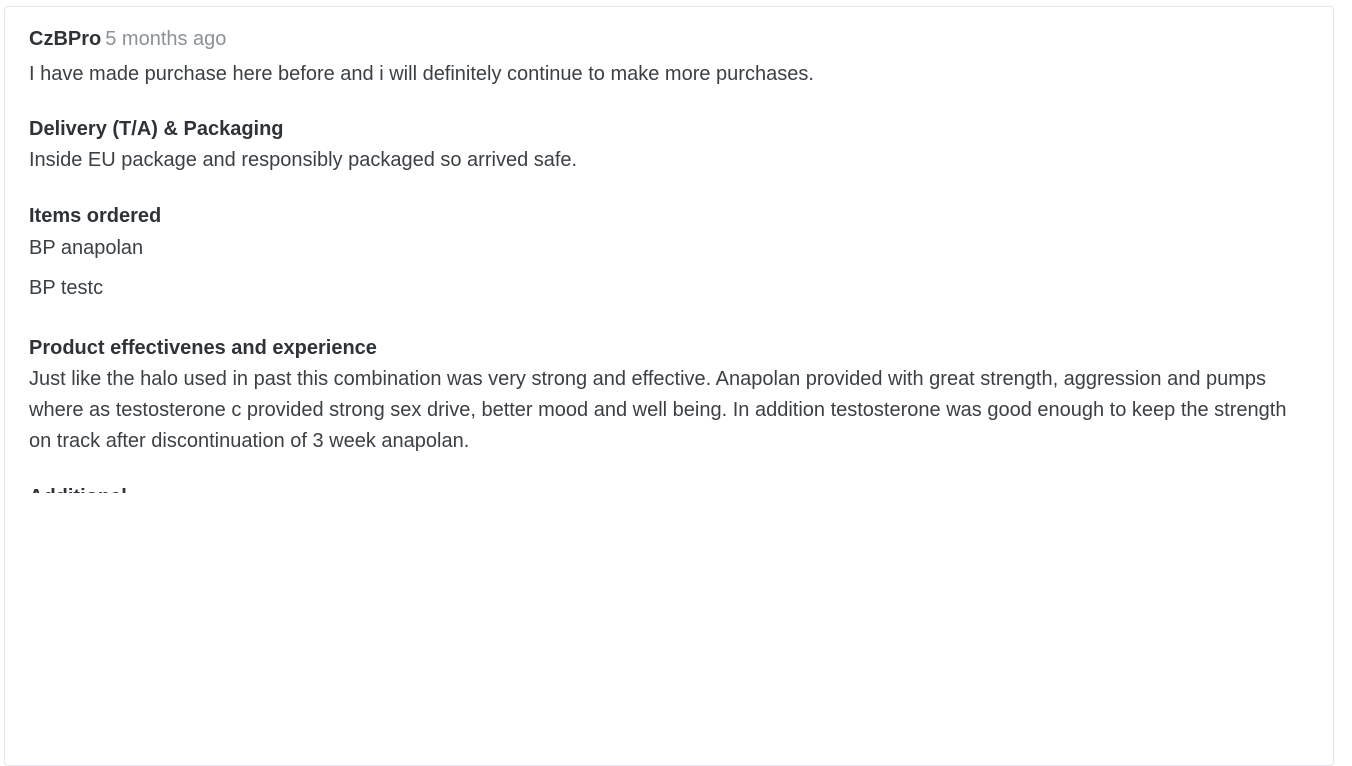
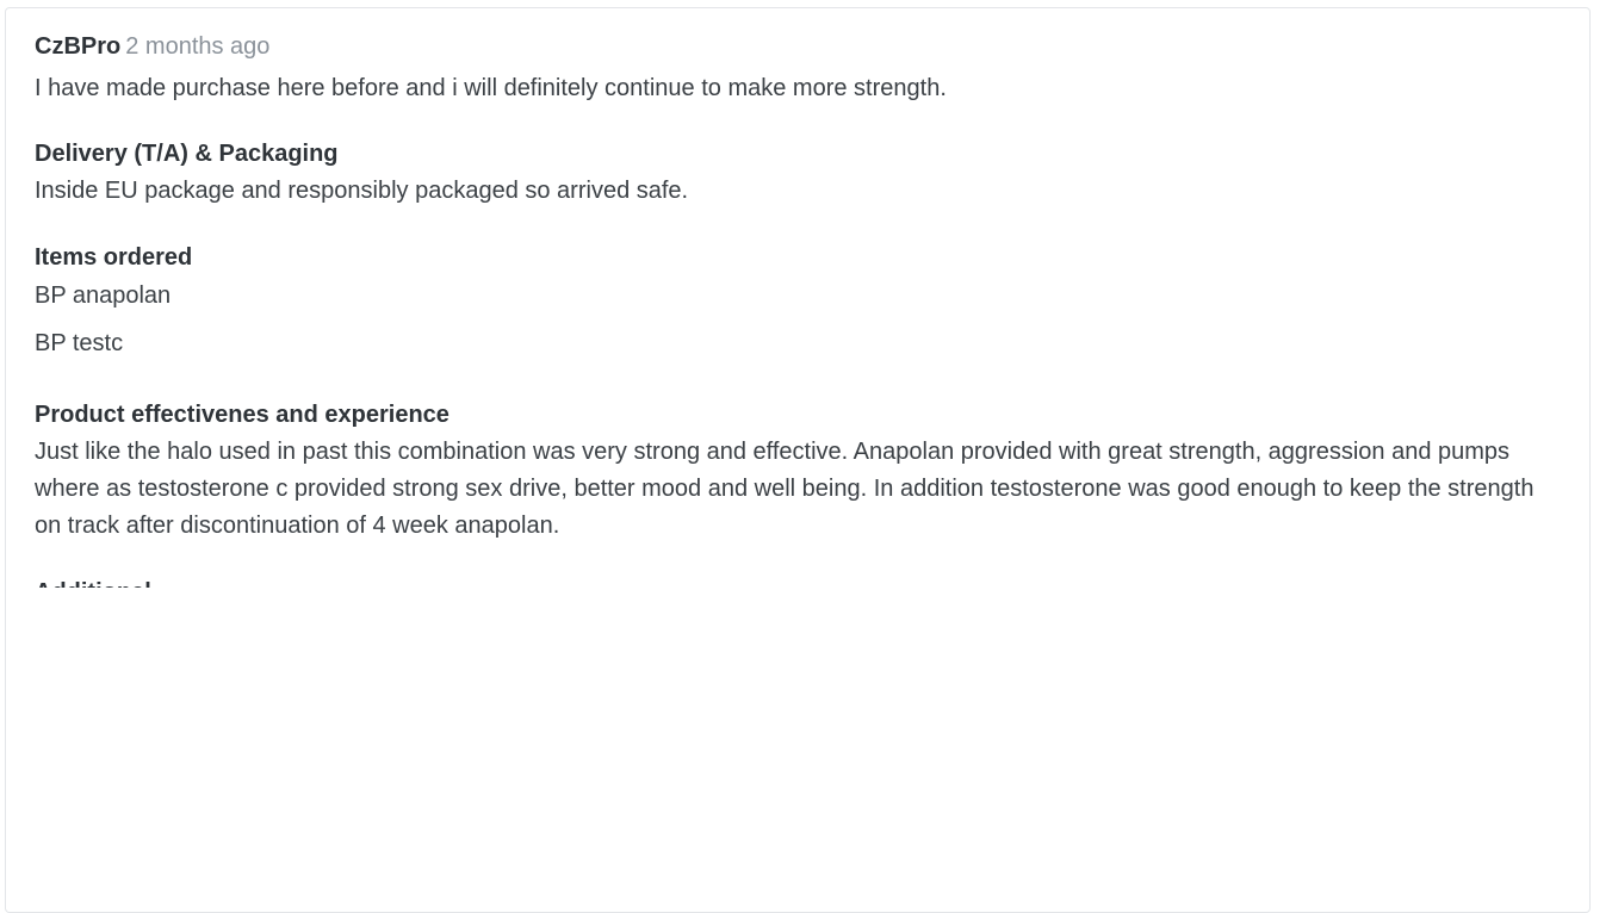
- CzBPro 5 months ago
+ CzBPro 2 months ago
- I have made purchase here before and i will definitely continue to make more purchases.
+ I have made purchase here before and i will definitely continue to make more strength.
  Delivery (T/A) & Packaging
  Inside EU package and responsibly packaged so arrived safe.
  Items ordered
  BP anapolan
  BP testc
  Product effectivenes and experience
- Just like the halo used in past this combination was very strong and effective. Anapolan provided with great strength, aggression and pumps where as testosterone c provided strong sex drive, better mood and well being. In addition testosterone was good enough to keep the strength on track after discontinuation of 3 week anapolan.
+ Just like the halo used in past this combination was very strong and effective. Anapolan provided with great strength, aggression and pumps where as testosterone c provided strong sex drive, better mood and well being. In addition testosterone was good enough to keep the strength on track after discontinuation of 4 week anapolan.
